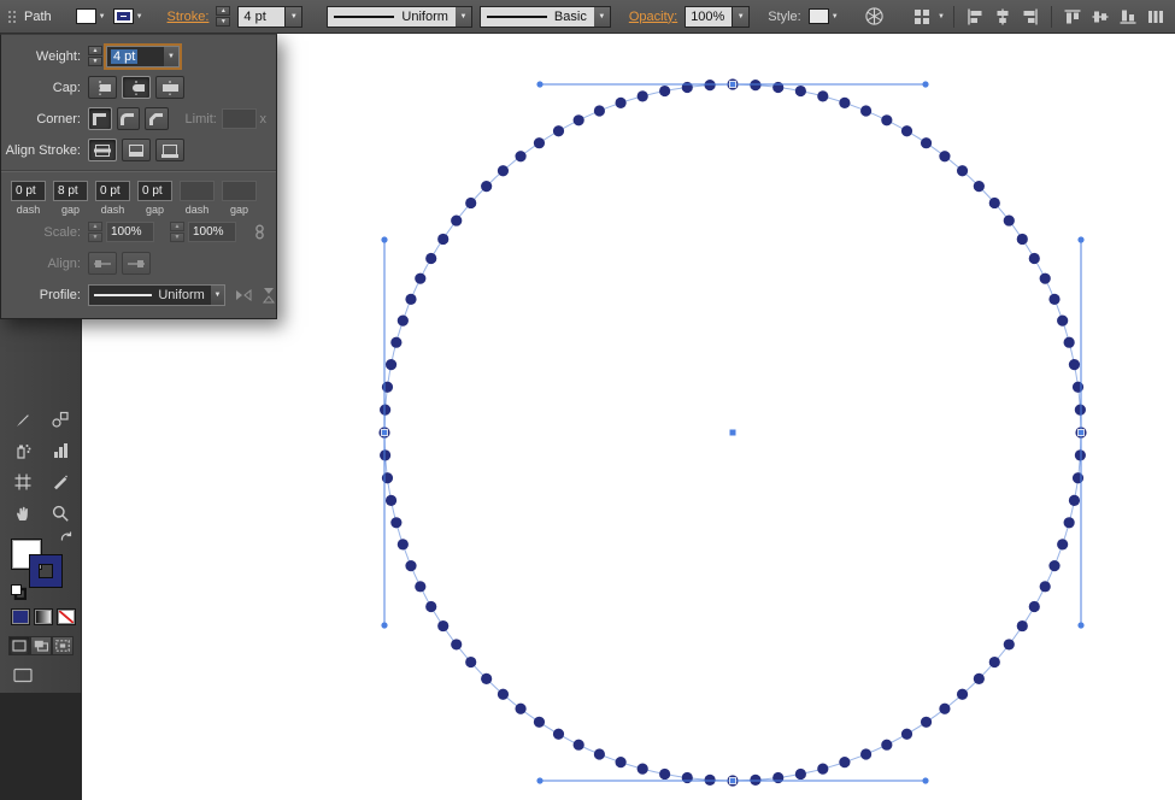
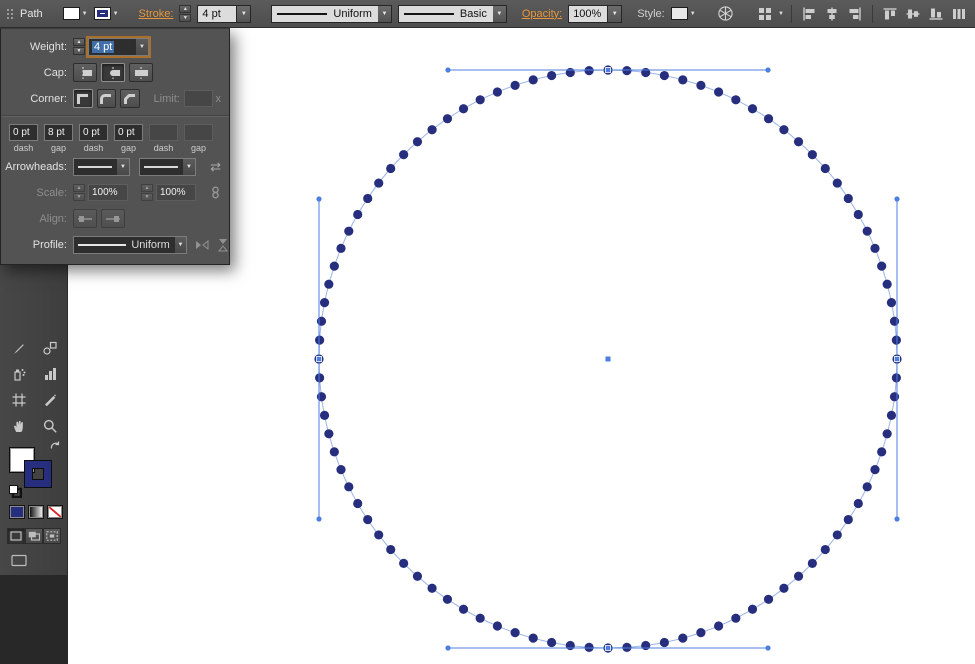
  Path
  Stroke:
  4 pt
  Uniform
  Basic
  Opacity:
  100%
  Style:
  Weight:
  4 pt
  Cap:
  Corner:
  Limit:
  x
- Align Stroke:
  0 pt
  dash
  8 pt
  gap
  0 pt
  dash
  0 pt
  gap
  dash
  gap
+ Arrowheads:
+ ⇄
  Scale:
  100%
  100%
  Align:
  Profile:
  Uniform
